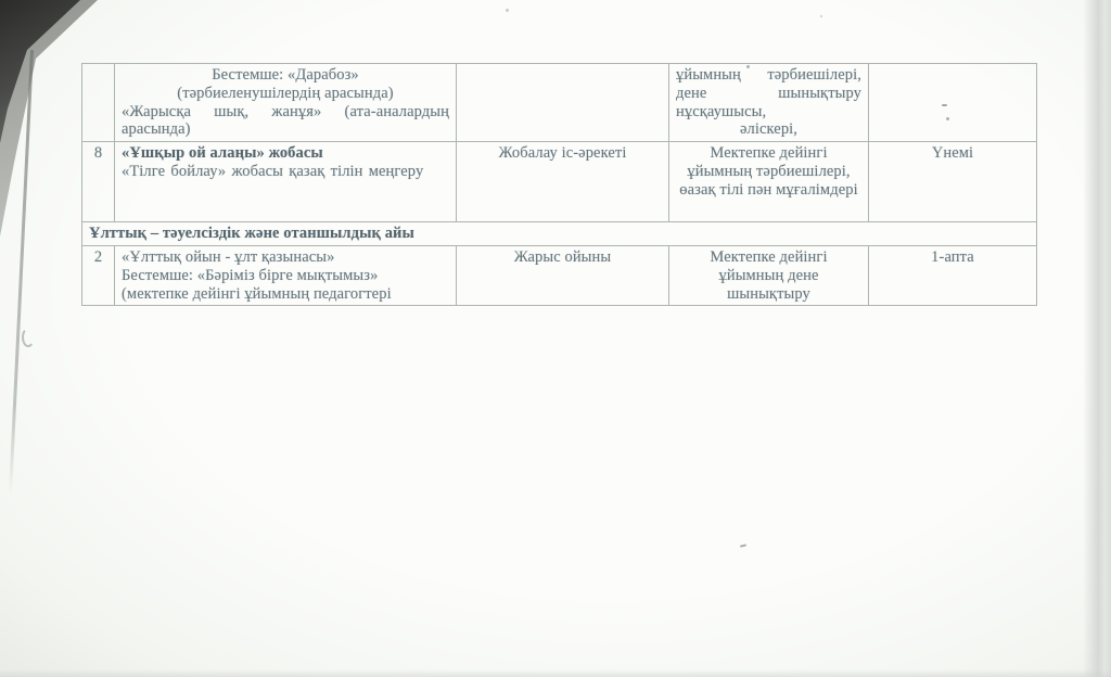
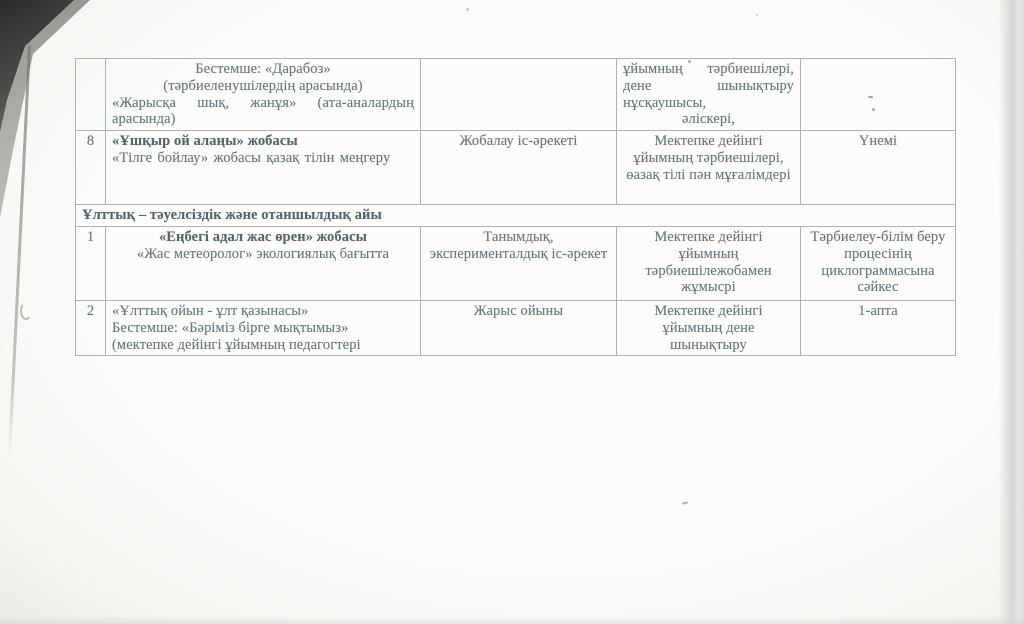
  	Бестемше: «Дарабоз» (тәрбиеленушілердің арасында) «Жарысқа шық, жанұя» (ата-аналардың арасында)		ұйымның тәрбиешілері, дене шынықтыру нұсқаушысы, әліскері,
  8	«Ұшқыр ой алаңы» жобасы «Тілге бойлау» жобасы қазақ тілін меңгеру	Жобалау іс-әрекеті	Мектепке дейінгі ұйымның тәрбиешілері, өазақ тілі пән мұғалімдері	Үнемі
  Ұлттық – тәуелсіздік және отаншылдық айы
+ 1	«Еңбегі адал жас өрен» жобасы «Жас метеоролог» экологиялық бағытта	Танымдық, эксперименталдық іс-әрекет	Мектепке дейінгі ұйымның тәрбиешілежобамен жұмысрі	Тәрбиелеу-білім беру процесінің циклограммасына сәйкес
  2	«Ұлттық ойын - ұлт қазынасы» Бестемше: «Бәріміз бірге мықтымыз» (мектепке дейінгі ұйымның педагогтері	Жарыс ойыны	Мектепке дейінгі ұйымның дене шынықтыру	1-апта
